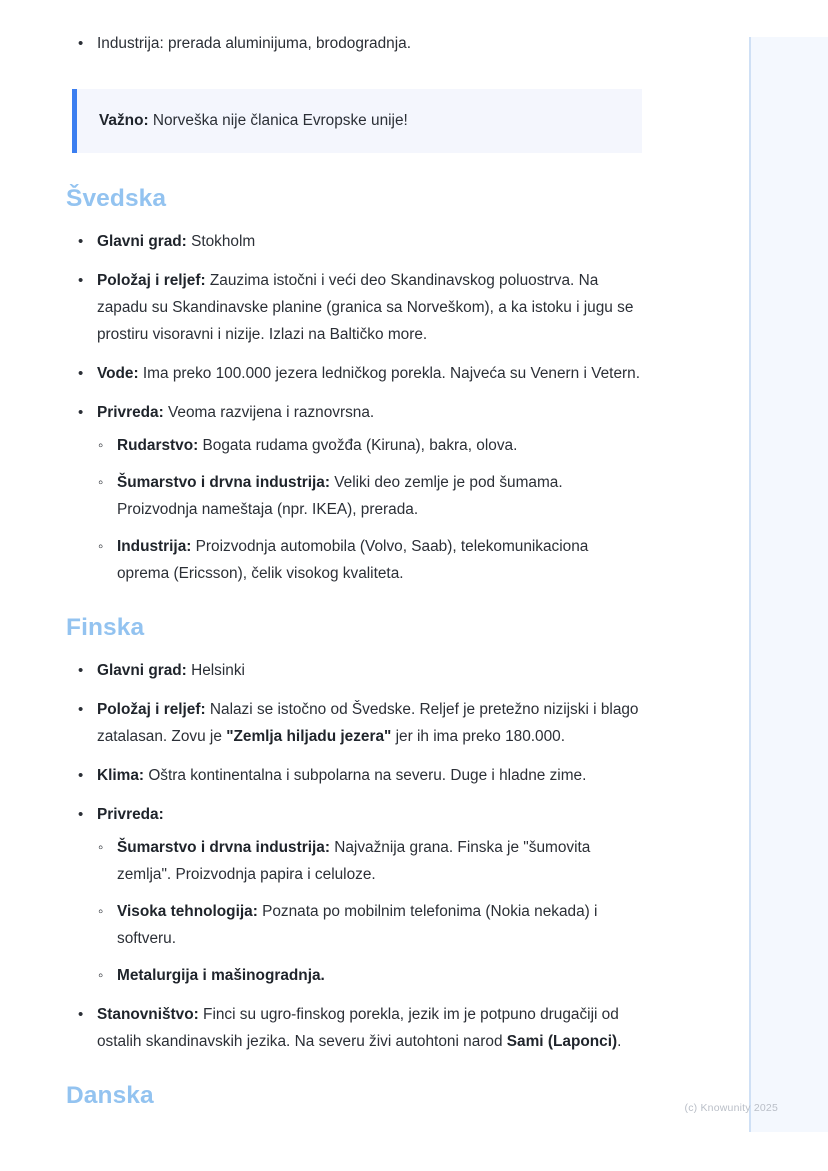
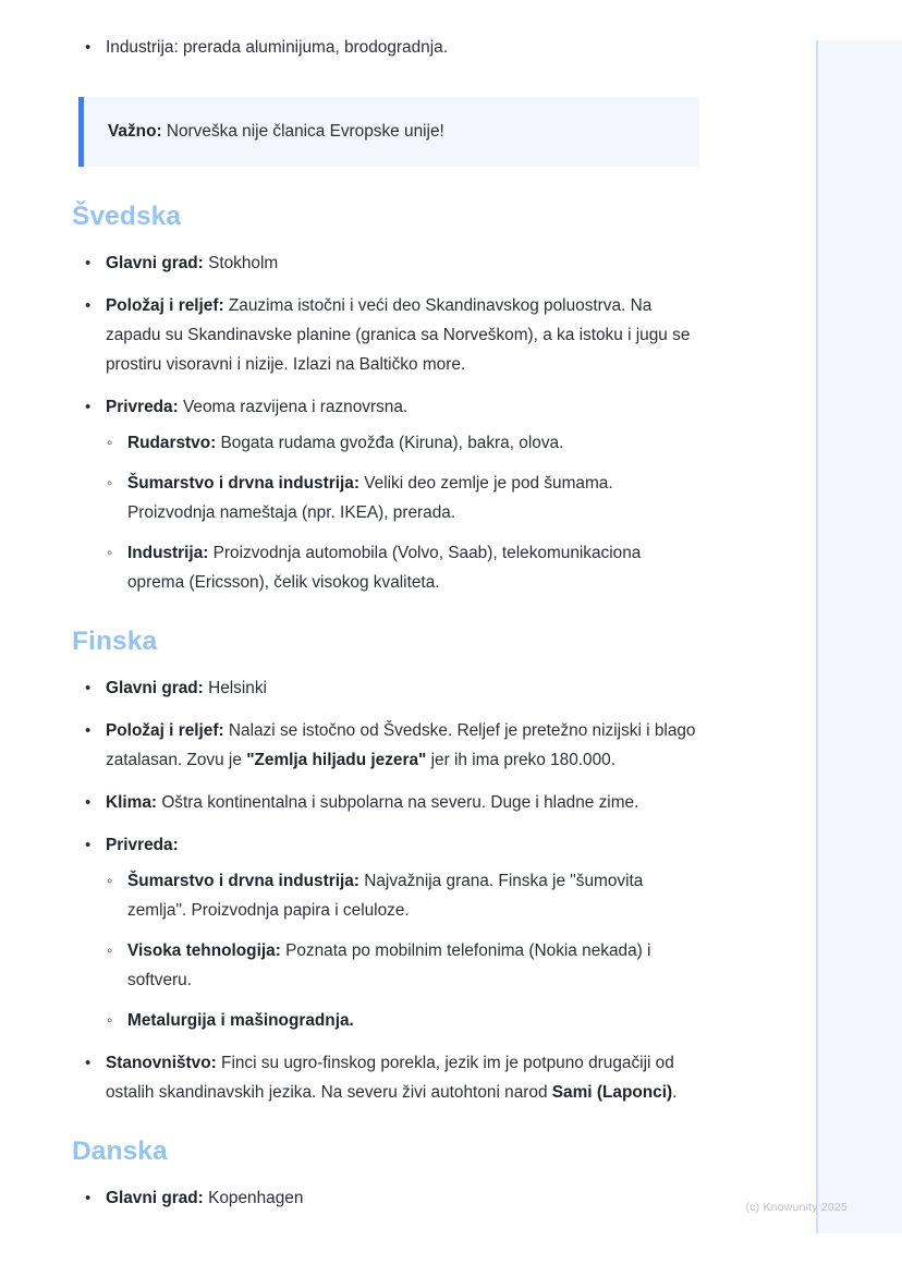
  Industrija: prerada aluminijuma, brodogradnja.
  Važno: Norveška nije članica Evropske unije!
  Švedska
  Glavni grad: Stokholm
  Položaj i reljef: Zauzima istočni i veći deo Skandinavskog poluostrva. Na zapadu su Skandinavske planine (granica sa Norveškom), a ka istoku i jugu se prostiru visoravni i nizije. Izlazi na Baltičko more.
- Vode: Ima preko 100.000 jezera ledničkog porekla. Najveća su Venern i Vetern.
  Privreda: Veoma razvijena i raznovrsna.
  Rudarstvo: Bogata rudama gvožđa (Kiruna), bakra, olova.
  Šumarstvo i drvna industrija: Veliki deo zemlje je pod šumama. Proizvodnja nameštaja (npr. IKEA), prerada.
  Industrija: Proizvodnja automobila (Volvo, Saab), telekomunikaciona oprema (Ericsson), čelik visokog kvaliteta.
  Finska
  Glavni grad: Helsinki
  Položaj i reljef: Nalazi se istočno od Švedske. Reljef je pretežno nizijski i blago zatalasan. Zovu je "Zemlja hiljadu jezera" jer ih ima preko 180.000.
  Klima: Oštra kontinentalna i subpolarna na severu. Duge i hladne zime.
  Privreda:
  Šumarstvo i drvna industrija: Najvažnija grana. Finska je "šumovita zemlja". Proizvodnja papira i celuloze.
  Visoka tehnologija: Poznata po mobilnim telefonima (Nokia nekada) i softveru.
  Metalurgija i mašinogradnja.
  Stanovništvo: Finci su ugro-finskog porekla, jezik im je potpuno drugačiji od ostalih skandinavskih jezika. Na severu živi autohtoni narod Sami (Laponci).
  Danska
+ Glavni grad: Kopenhagen
  (c) Knowunity 2025
